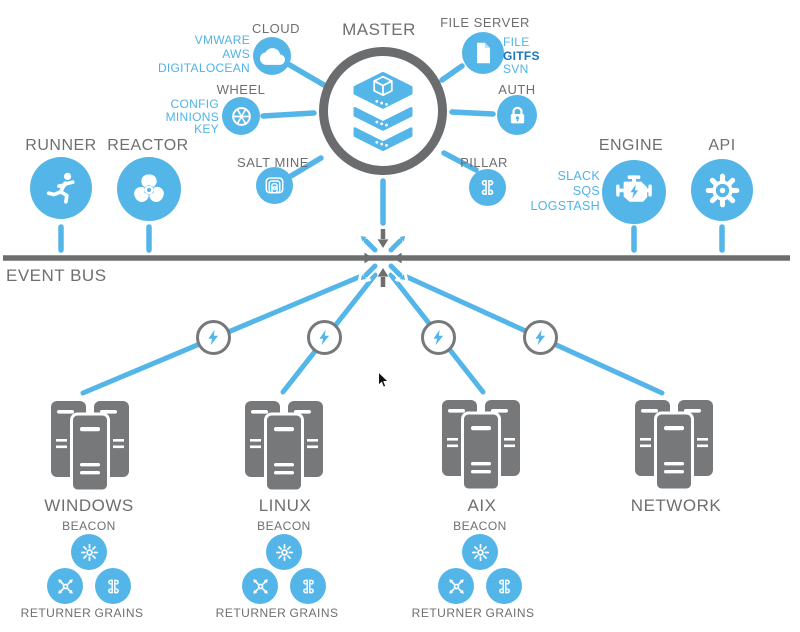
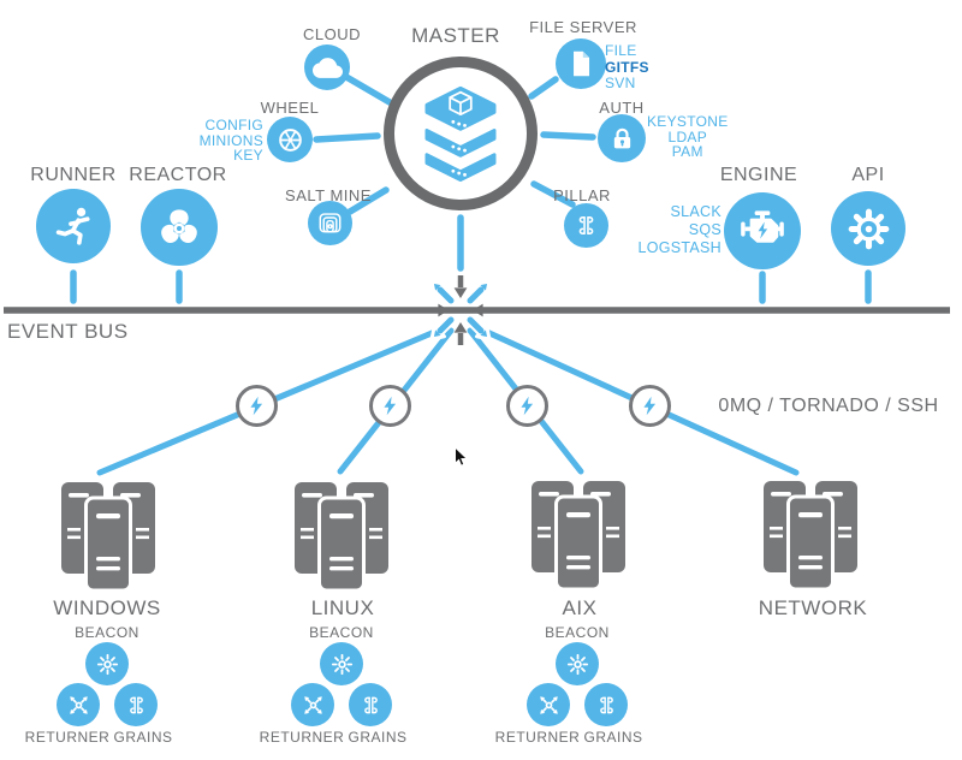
  MASTER
  CLOUD
- VMWARE
- AWS
- DIGITALOCEAN
  FILE SERVER
  FILE
  GITFS
  SVN
  WHEEL
  CONFIG
  MINIONS
  KEY
  AUTH
+ KEYSTONE
+ LDAP
+ PAM
  SALT MINE
  PILLAR
  RUNNER
  REACTOR
  ENGINE
  SLACK
  SQS
  LOGSTASH
  API
  EVENT BUS
+ 0MQ / TORNADO / SSH
  WINDOWS
  BEACON
  RETURNER
  GRAINS
  LINUX
  BEACON
  RETURNER
  GRAINS
  AIX
  BEACON
  RETURNER
  GRAINS
  NETWORK
